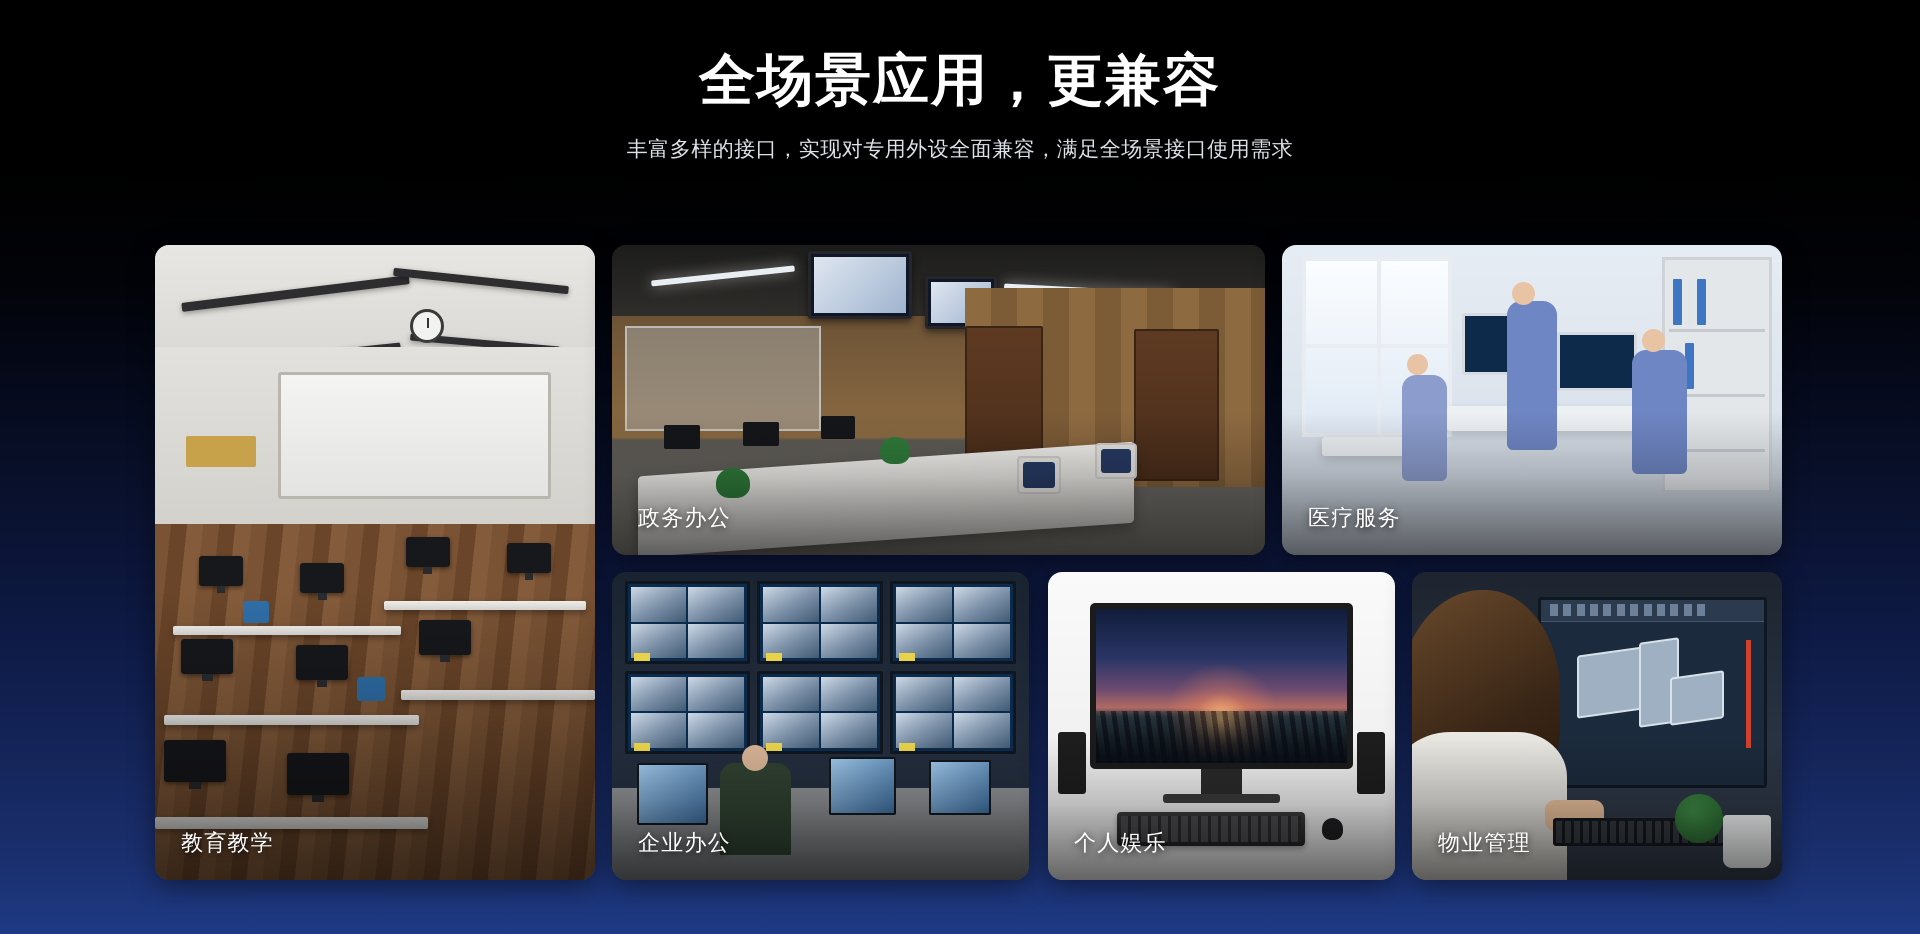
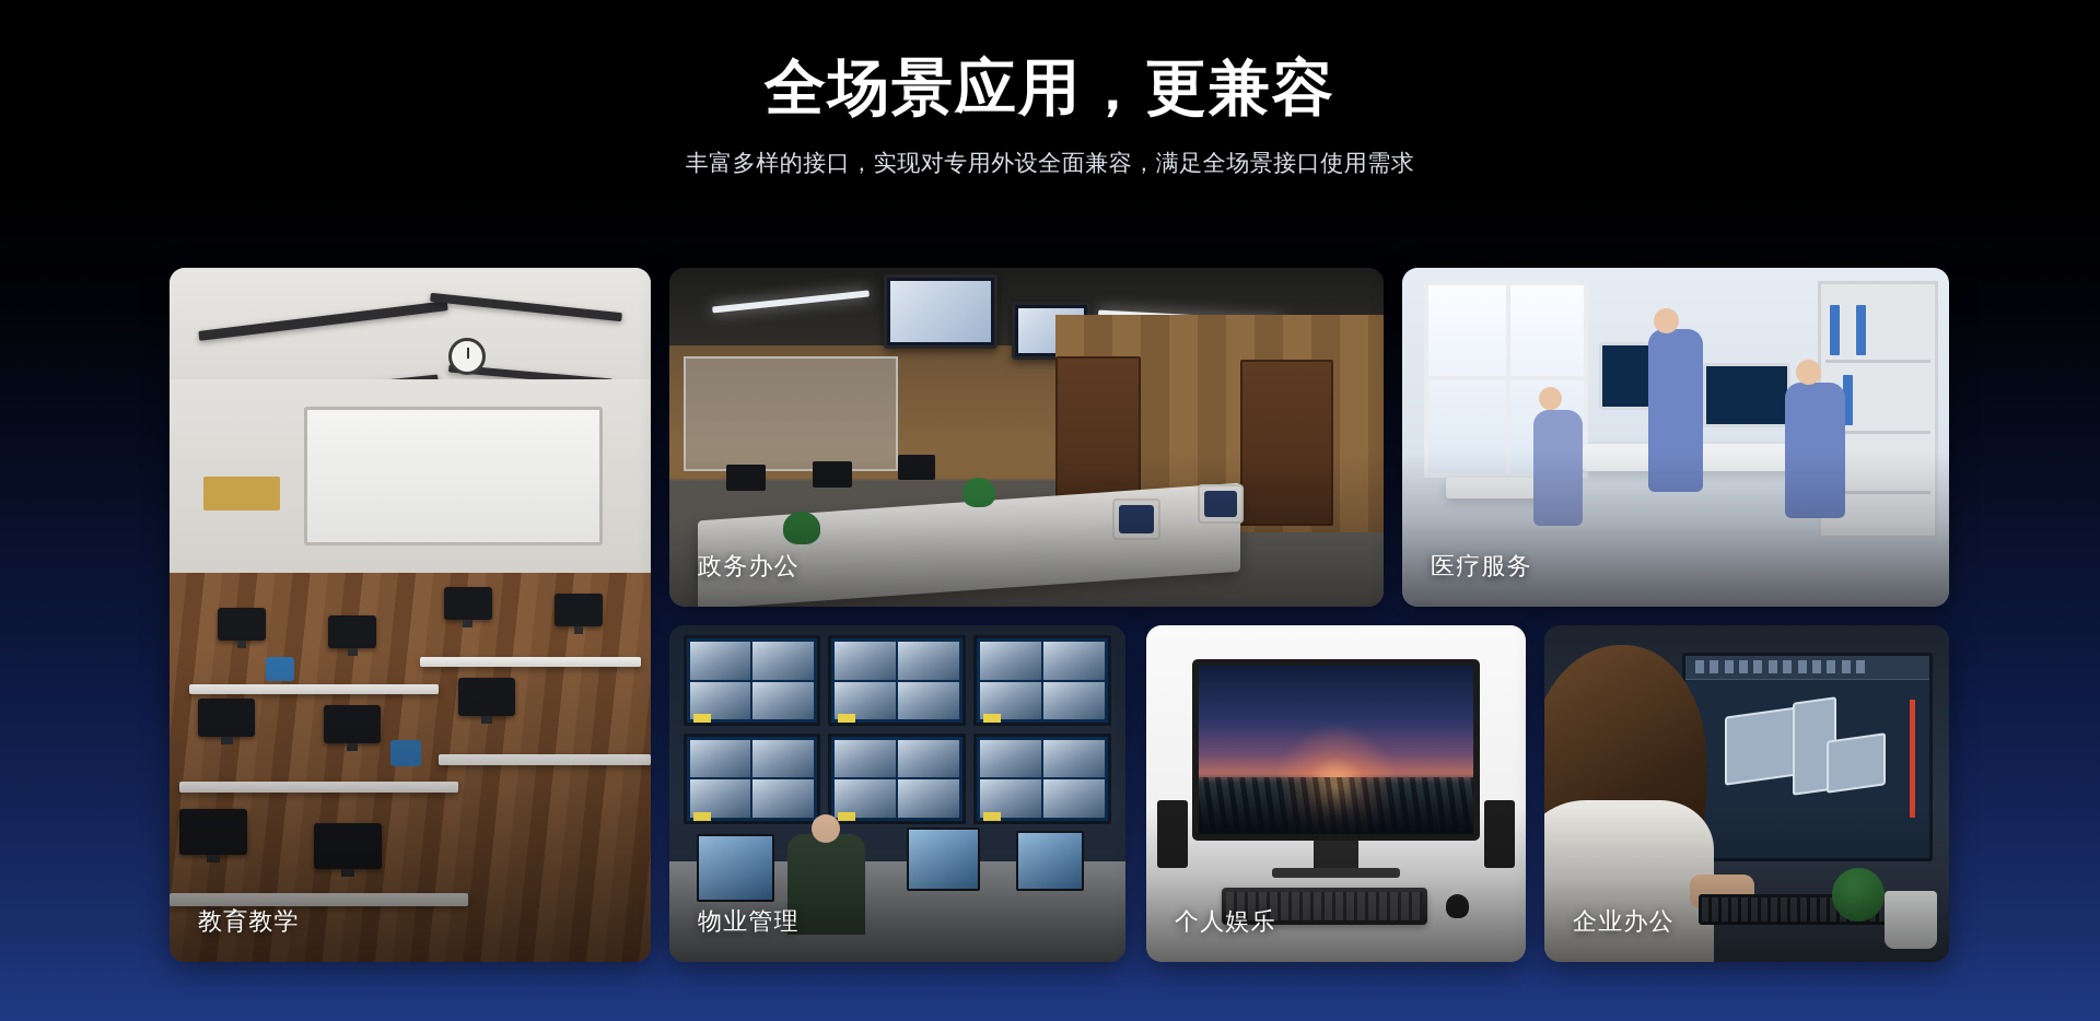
  全场景应用，更兼容
  丰富多样的接口，实现对专用外设全面兼容，满足全场景接口使用需求
  教育教学
  政务办公
  医疗服务
- 企业办公
+ 物业管理
  个人娱乐
- 物业管理
+ 企业办公
